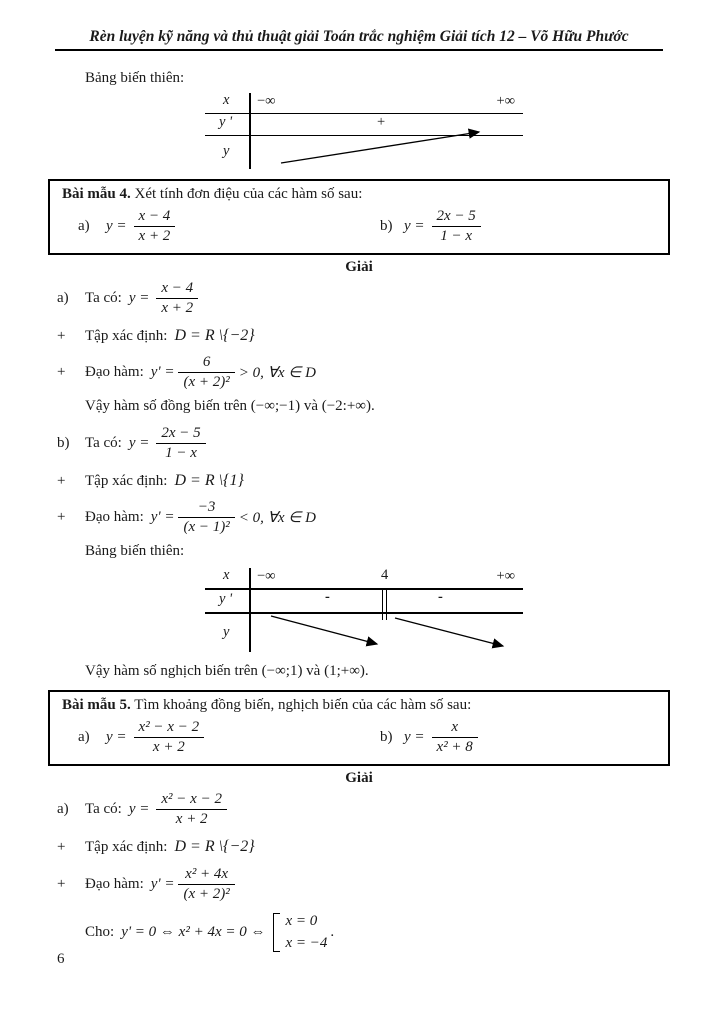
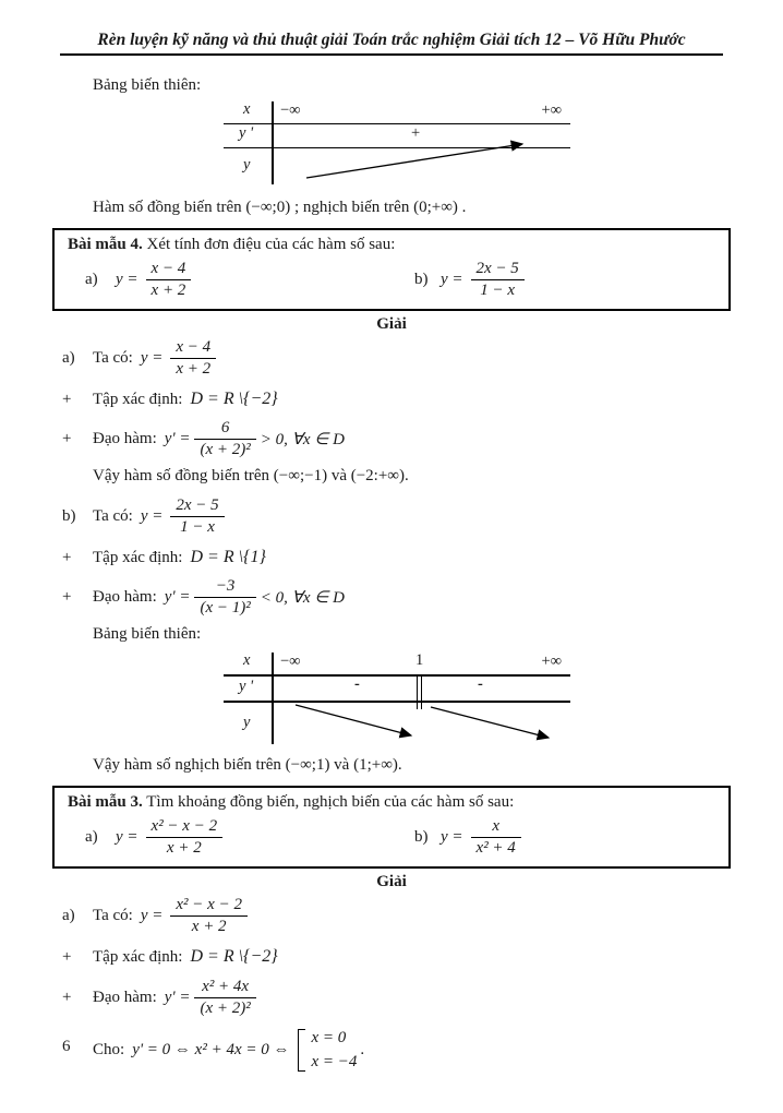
  Rèn luyện kỹ năng và thủ thuật giải Toán trắc nghiệm Giải tích 12 – Võ Hữu Phước
  Bảng biến thiên:
  x
  −∞
  +∞
  y '
  +
  y
+ Hàm số đồng biến trên (−∞;0) ; nghịch biến trên (0;+∞) .
  Bài mẫu 4. Xét tính đơn điệu của các hàm số sau:
  a)
  y =
  x − 4
  x + 2
  b)
  y =
  2x − 5
  1 − x
  Giải
  a)
  Ta có:
  y =
  x − 4
  x + 2
  +
  Tập xác định:
  D = R \{−2}
  +
  Đạo hàm:
  y' =
  6
  (x + 2)²
  > 0, ∀x ∈ D
  Vậy hàm số đồng biến trên (−∞;−1) và (−2:+∞).
  b)
  Ta có:
  y =
  2x − 5
  1 − x
  +
  Tập xác định:
  D = R \{1}
  +
  Đạo hàm:
  y' =
  −3
  (x − 1)²
  < 0, ∀x ∈ D
  Bảng biến thiên:
  x
  −∞
- 4
+ 1
  +∞
  y '
  -
  -
  y
  Vậy hàm số nghịch biến trên (−∞;1) và (1;+∞).
- Bài mẫu 5. Tìm khoảng đồng biến, nghịch biến của các hàm số sau:
+ Bài mẫu 3. Tìm khoảng đồng biến, nghịch biến của các hàm số sau:
  a)
  y =
  x² − x − 2
  x + 2
  b)
  y =
  x
- x² + 8
+ x² + 4
  Giải
  a)
  Ta có:
  y =
  x² − x − 2
  x + 2
  +
  Tập xác định:
  D = R \{−2}
  +
  Đạo hàm:
  y' =
  x² + 4x
  (x + 2)²
  Cho:
  y' = 0 ⇔ x² + 4x = 0 ⇔
  x = 0
  x = −4
  .
  6
